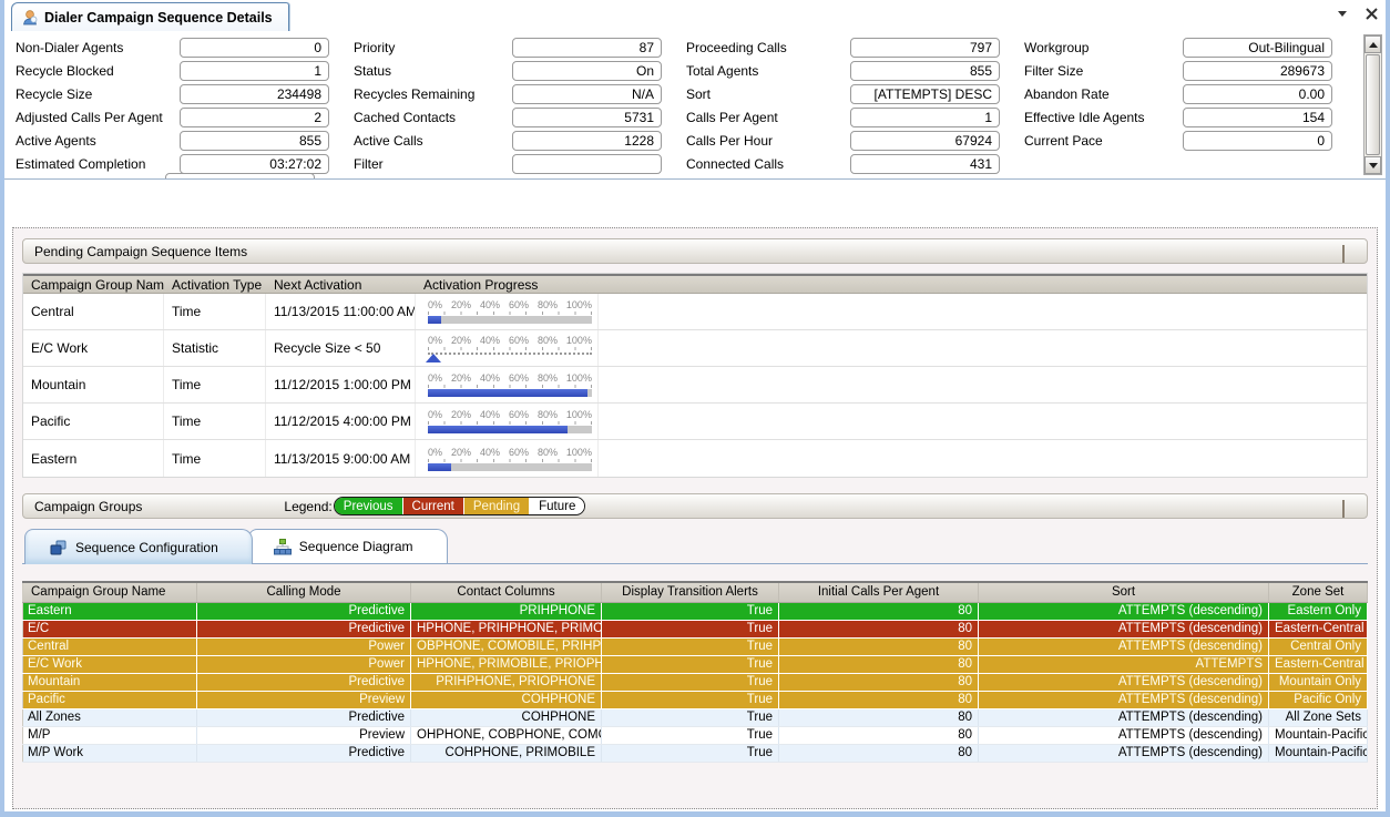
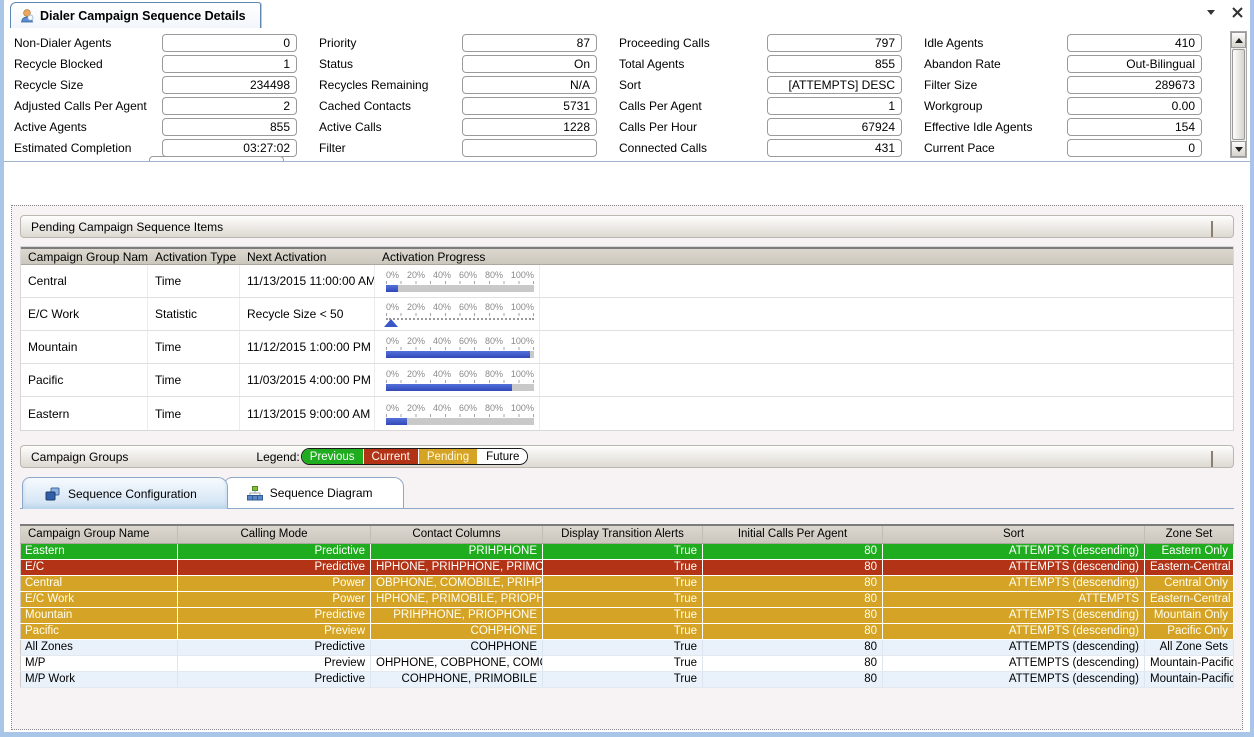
  Dialer Campaign Sequence Details
  Non-Dialer Agents
  0
  Recycle Blocked
  1
  Recycle Size
  234498
  Adjusted Calls Per Agent
  2
  Active Agents
  855
  Estimated Completion
  03:27:02
  Priority
  87
  Status
  On
  Recycles Remaining
  N/A
  Cached Contacts
  5731
  Active Calls
  1228
  Filter
  Proceeding Calls
  797
  Total Agents
  855
  Sort
  [ATTEMPTS] DESC
  Calls Per Agent
  1
  Calls Per Hour
  67924
  Connected Calls
  431
+ Idle Agents
+ 410
- Workgroup
+ Abandon Rate
  Out-Bilingual
  Filter Size
  289673
- Abandon Rate
+ Workgroup
  0.00
  Effective Idle Agents
  154
  Current Pace
  0
  Pending Campaign Sequence Items
  Campaign Group Nam
  Activation Type
  Next Activation
  Activation Progress
  Central
  Time
  11/13/2015 11:00:00 AM
  0%
  20%
  40%
  60%
  80%
  100%
  E/C Work
  Statistic
  Recycle Size < 50
  0%
  20%
  40%
  60%
  80%
  100%
  Mountain
  Time
  11/12/2015 1:00:00 PM
  0%
  20%
  40%
  60%
  80%
  100%
  Pacific
  Time
- 11/12/2015 4:00:00 PM
+ 11/03/2015 4:00:00 PM
  0%
  20%
  40%
  60%
  80%
  100%
  Eastern
  Time
  11/13/2015 9:00:00 AM
  0%
  20%
  40%
  60%
  80%
  100%
  Campaign Groups
  Legend:
  Previous
  Current
  Pending
  Future
  Sequence Configuration
  Sequence Diagram
  Campaign Group Name	Calling Mode	Contact Columns	Display Transition Alerts	Initial Calls Per Agent	Sort	Zone Set
  Eastern	Predictive	PRIHPHONE	True	80	ATTEMPTS (descending)	Eastern Only
  E/C	Predictive	HPHONE, PRIHPHONE, PRIMO	True	80	ATTEMPTS (descending)	Eastern-Central
  Central	Power	OBPHONE, COMOBILE, PRIHP	True	80	ATTEMPTS (descending)	Central Only
  E/C Work	Power	HPHONE, PRIMOBILE, PRIOPH	True	80	ATTEMPTS	Eastern-Central
  Mountain	Predictive	PRIHPHONE, PRIOPHONE	True	80	ATTEMPTS (descending)	Mountain Only
  Pacific	Preview	COHPHONE	True	80	ATTEMPTS (descending)	Pacific Only
  All Zones	Predictive	COHPHONE	True	80	ATTEMPTS (descending)	All Zone Sets
  M/P	Preview	OHPHONE, COBPHONE, COM	True	80	ATTEMPTS (descending)	Mountain-Pacific
  M/P Work	Predictive	COHPHONE, PRIMOBILE	True	80	ATTEMPTS (descending)	Mountain-Pacific
